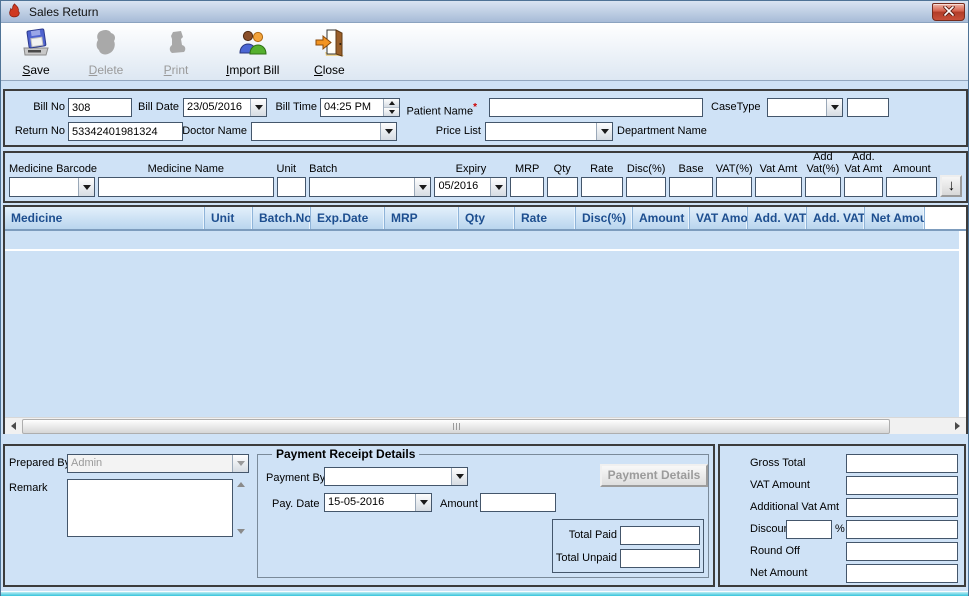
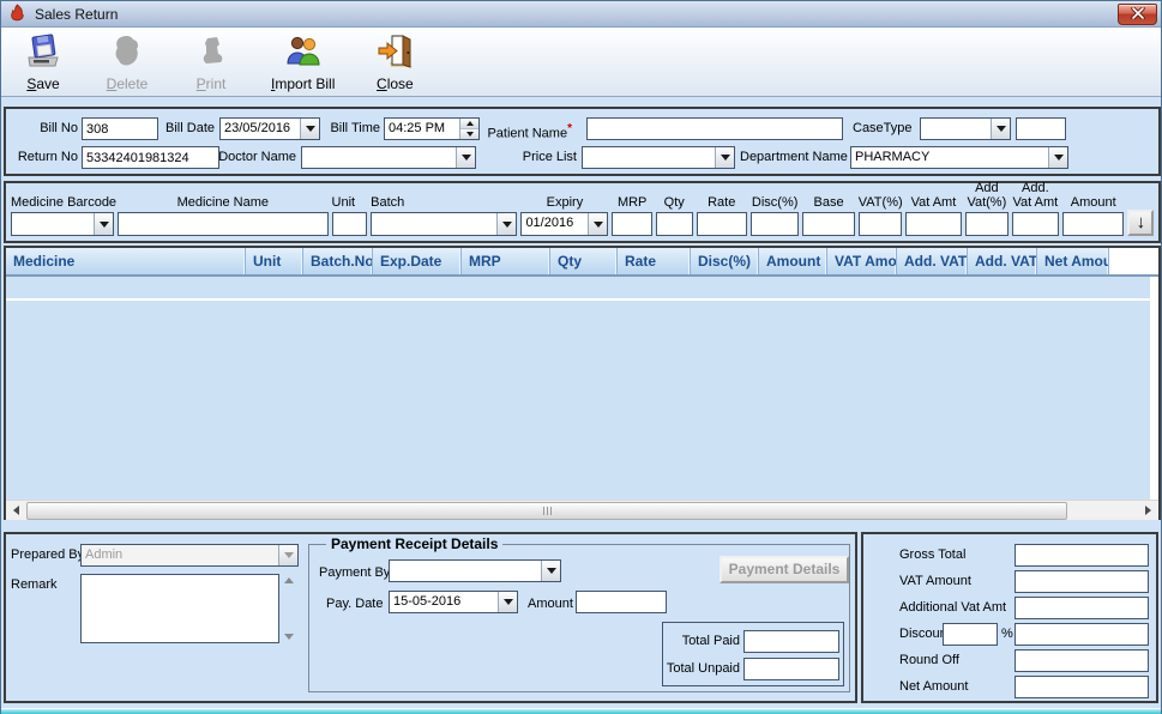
  Sales Return
  Save
  Delete
  Print
  Import Bill
  Close
  Bill No
  308
  Bill Date
  23/05/2016
  Bill Time
  04:25 PM
  Patient Name*
  CaseType
  Return No
  53342401981324
  Doctor Name
  Price List
  Department Name
+ PHARMACY
  Medicine Barcode
  Medicine Name
  Unit
  Batch
  Expiry
- 05/2016
+ 01/2016
  MRP
  Qty
  Rate
  Disc(%)
  Base
  VAT(%)
  Vat Amt
  Add
  Vat(%)
  Add.
  Vat Amt
  Amount
  ↓
  Medicine
  Unit
  Batch.No
  Exp.Date
  MRP
  Qty
  Rate
  Disc(%)
  Amount
  VAT Amo
  Add. VAT
  Add. VAT
  Net Amou
  Prepared B
  Admin
  Remark
  Payment Receipt Details
  Payment By
  Payment Details
  Pay. Date
  15-05-2016
  Amount
  Total Paid
  Total Unpaid
  Gross Total
  VAT Amount
  Additional Vat Amt
  Discou
  %
  Round Off
  Net Amount
